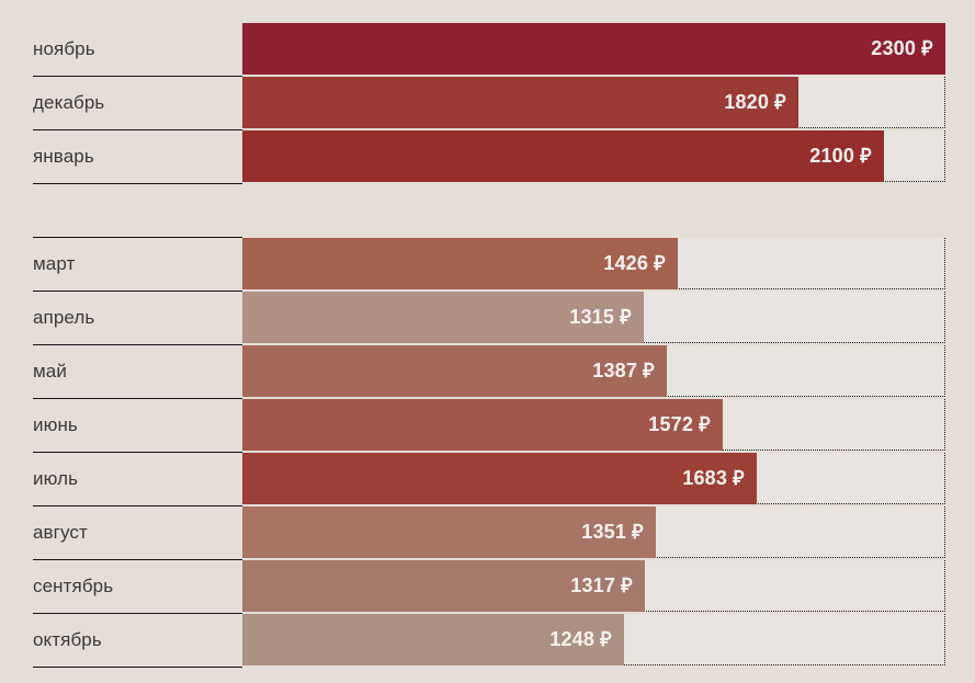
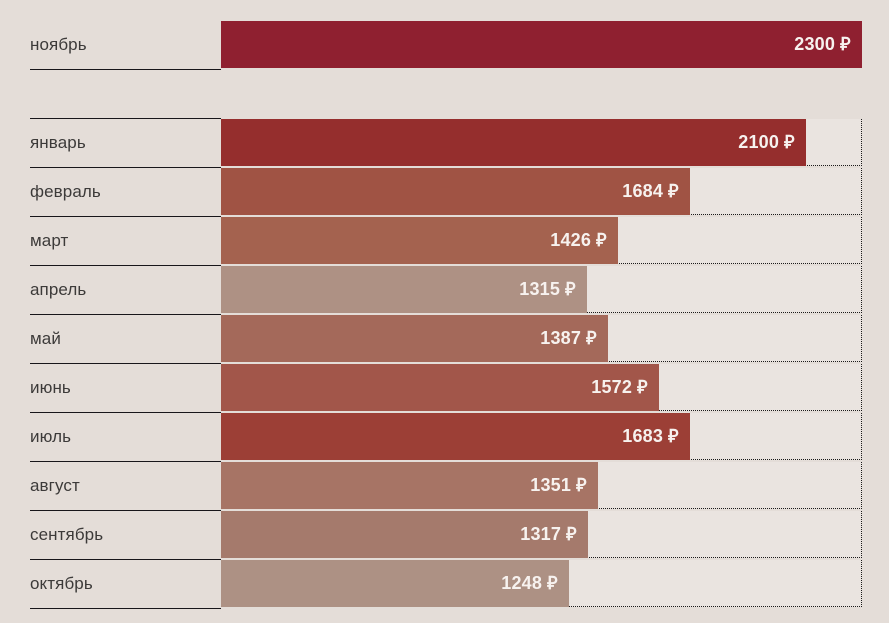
  ноябрь
  2300 ₽
- декабрь
- 1820 ₽
  январь
  2100 ₽
+ февраль
+ 1684 ₽
  март
  1426 ₽
  апрель
  1315 ₽
  май
  1387 ₽
  июнь
  1572 ₽
  июль
  1683 ₽
  август
  1351 ₽
  сентябрь
  1317 ₽
  октябрь
  1248 ₽
